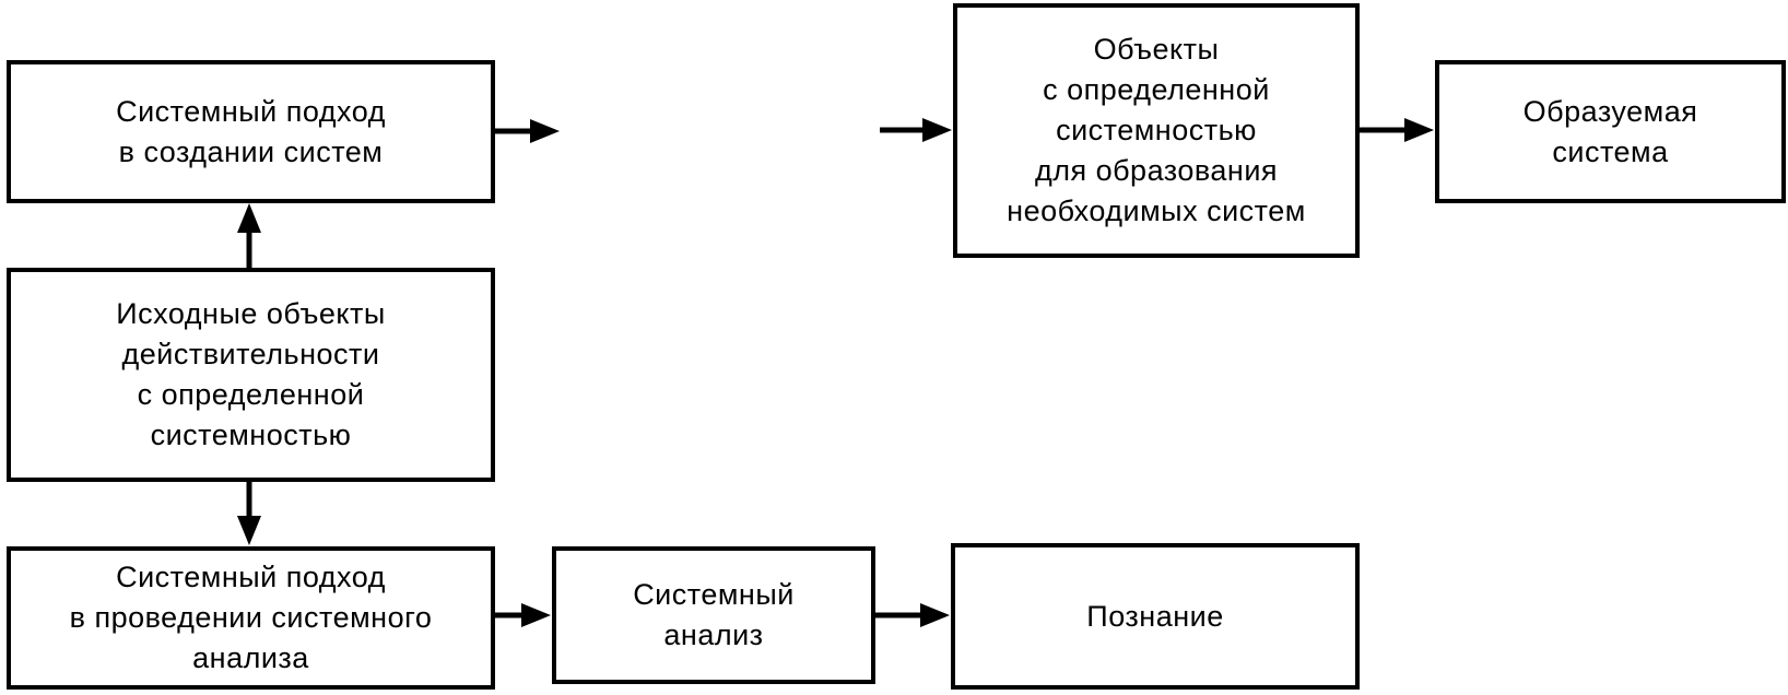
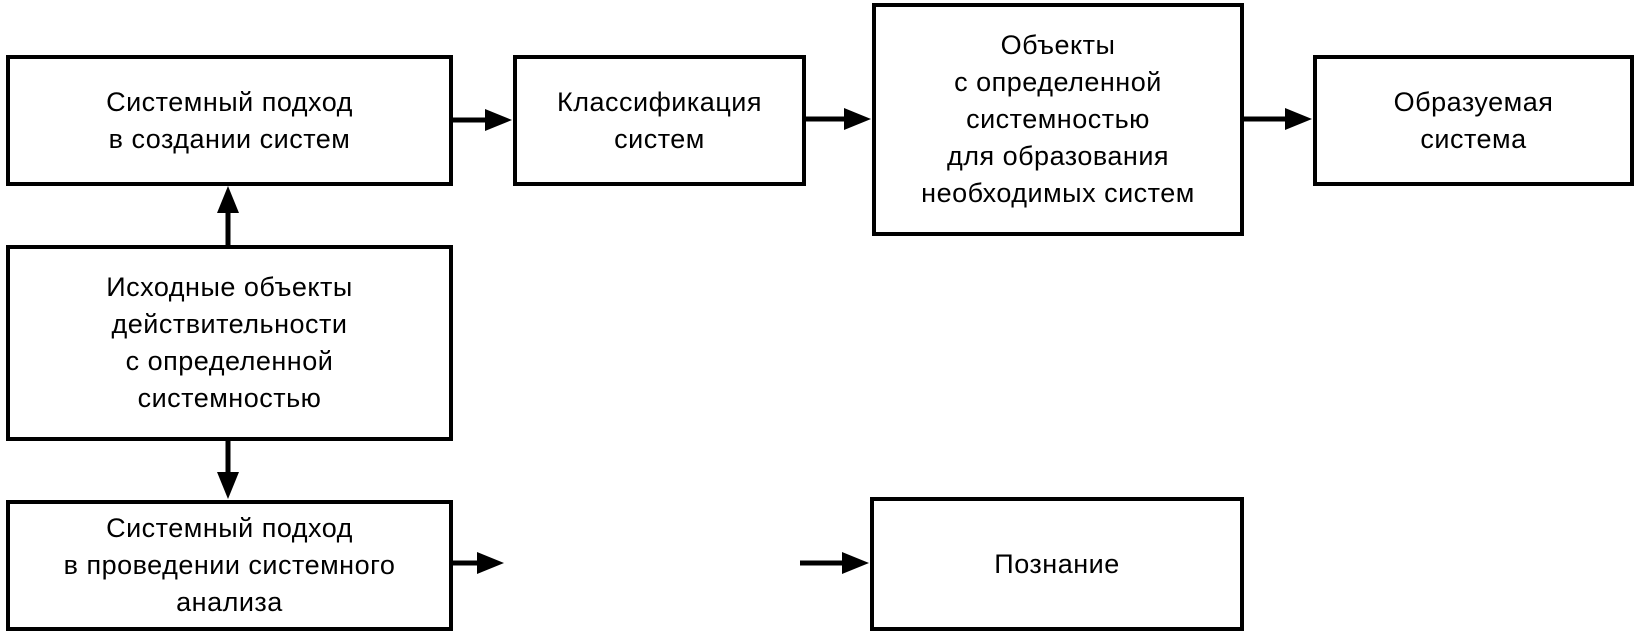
  Системный подход
  в создании систем
+ Классификация
+ систем
  Объекты
  с определенной
  системностью
  для образования
  необходимых систем
  Образуемая
  система
  Исходные объекты
  действительности
  с определенной
  системностью
  Системный подход
  в проведении системного
  анализа
- Системный
- анализ
  Познание
